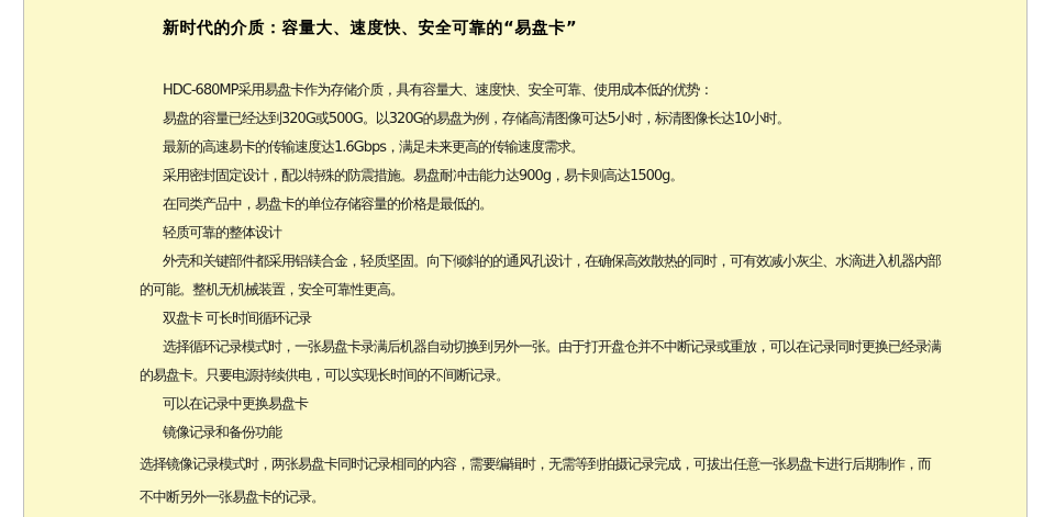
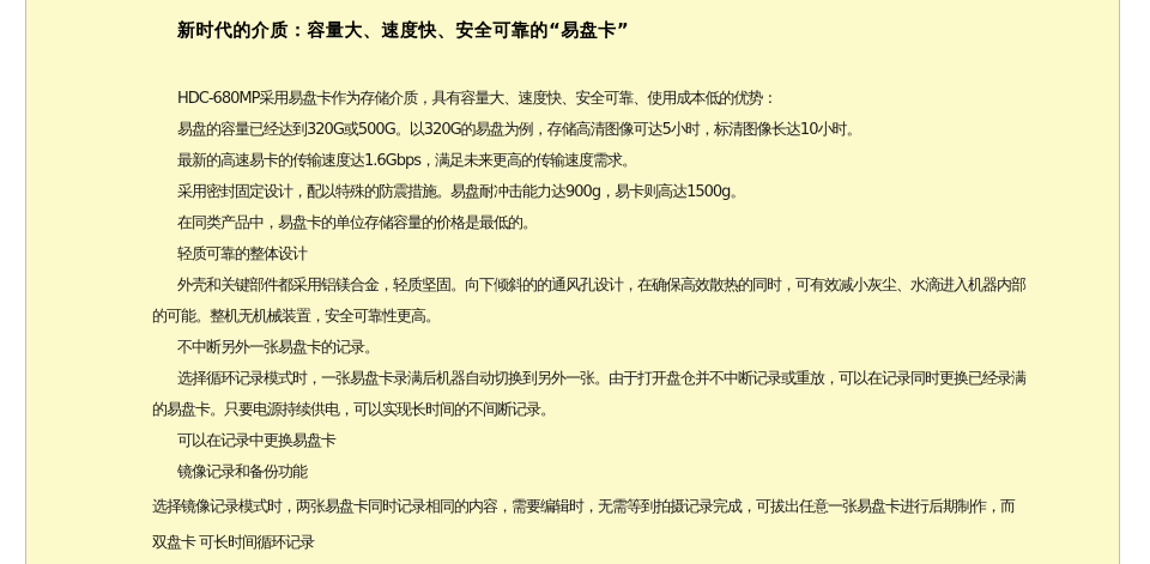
  新时代的介质：容量大、速度快、安全可靠的“易盘卡”
  HDC-680MP采用易盘卡作为存储介质，具有容量大、速度快、安全可靠、使用成本低的优势：
  易盘的容量已经达到320G或500G。以320G的易盘为例，存储高清图像可达5小时，标清图像长达10小时。
  最新的高速易卡的传输速度达1.6Gbps，满足未来更高的传输速度需求。
  采用密封固定设计，配以特殊的防震措施。易盘耐冲击能力达900g，易卡则高达1500g。
  在同类产品中，易盘卡的单位存储容量的价格是最低的。
  轻质可靠的整体设计
  外壳和关键部件都采用铝镁合金，轻质坚固。向下倾斜的的通风孔设计，在确保高效散热的同时，可有效减小灰尘、水滴进入机器内部
  的可能。整机无机械装置，安全可靠性更高。
- 双盘卡 可长时间循环记录
+ 不中断另外一张易盘卡的记录。
  选择循环记录模式时，一张易盘卡录满后机器自动切换到另外一张。由于打开盘仓并不中断记录或重放，可以在记录同时更换已经录满
  的易盘卡。只要电源持续供电，可以实现长时间的不间断记录。
  可以在记录中更换易盘卡
  镜像记录和备份功能
  选择镜像记录模式时，两张易盘卡同时记录相同的内容，需要编辑时，无需等到拍摄记录完成，可拔出任意一张易盘卡进行后期制作，而
- 不中断另外一张易盘卡的记录。
+ 双盘卡 可长时间循环记录
